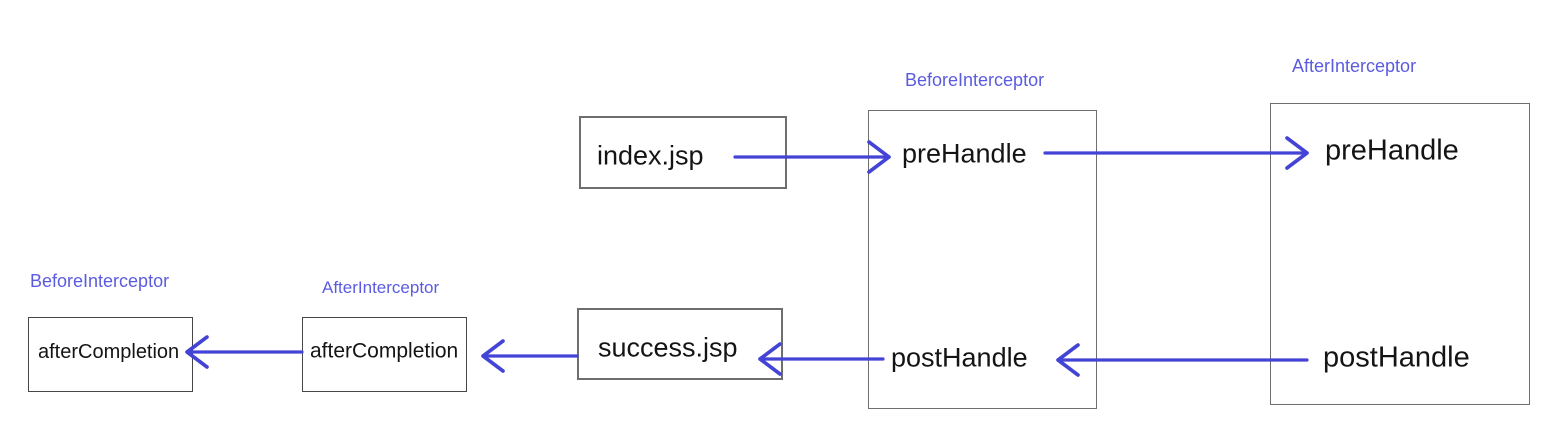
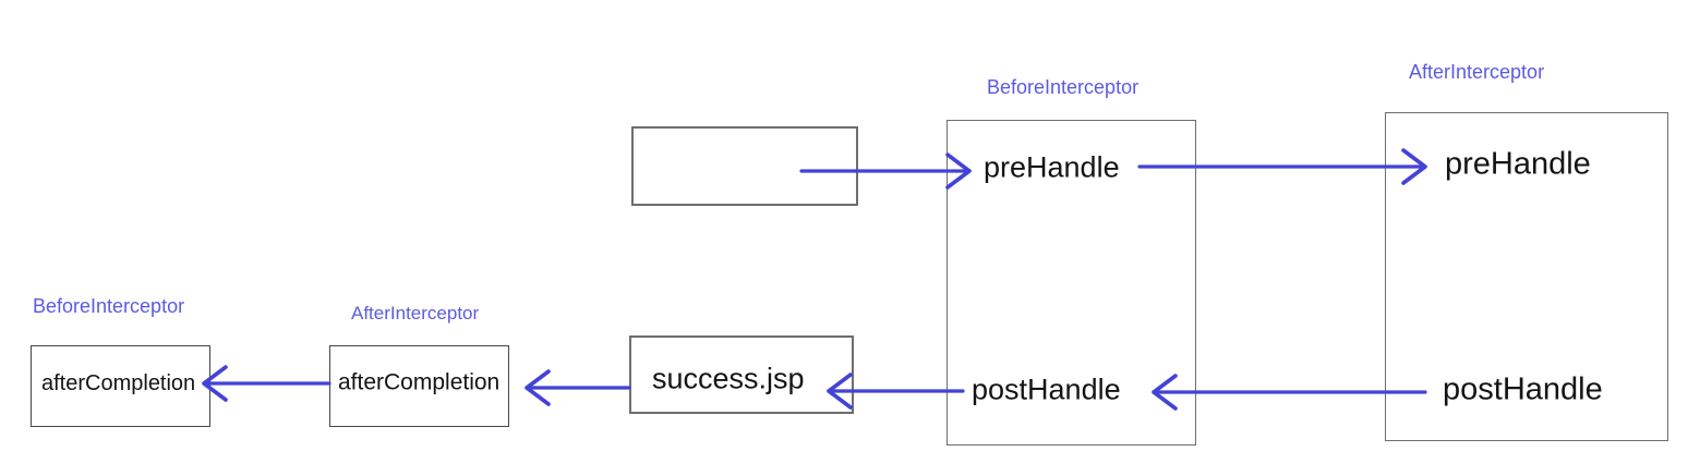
- index.jsp
  success.jsp
  preHandle
  postHandle
  preHandle
  postHandle
  afterCompletion
  afterCompletion
  BeforeInterceptor
  AfterInterceptor
  BeforeInterceptor
  AfterInterceptor
